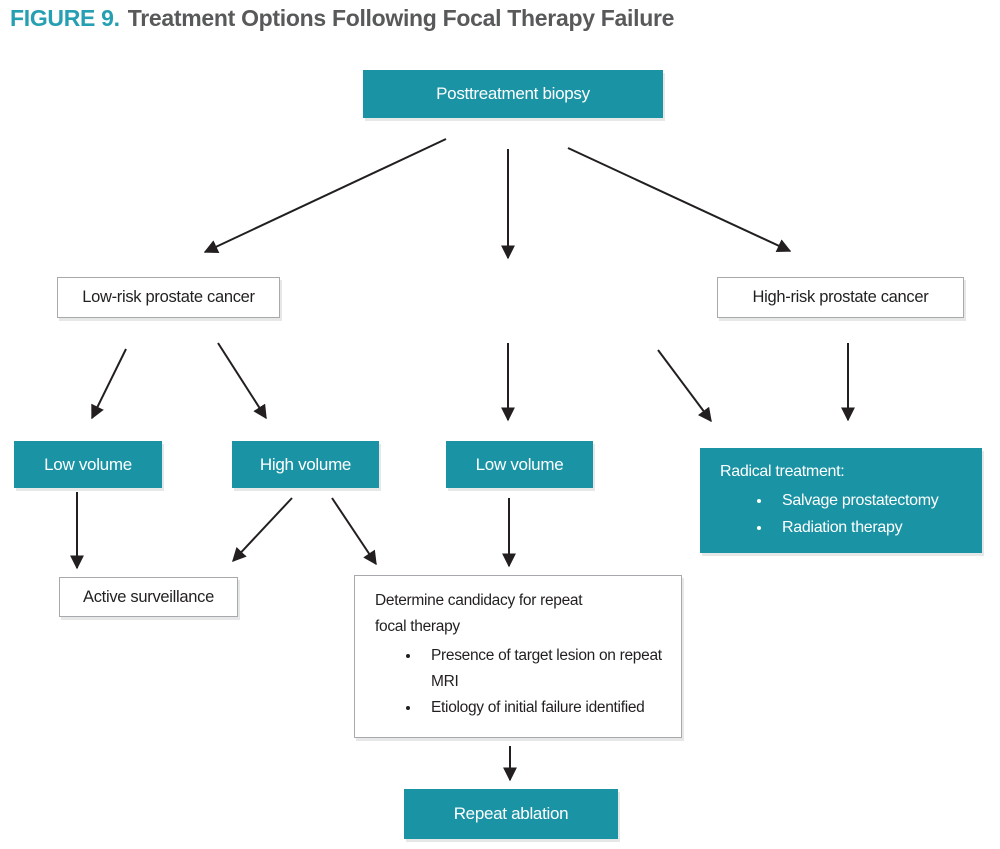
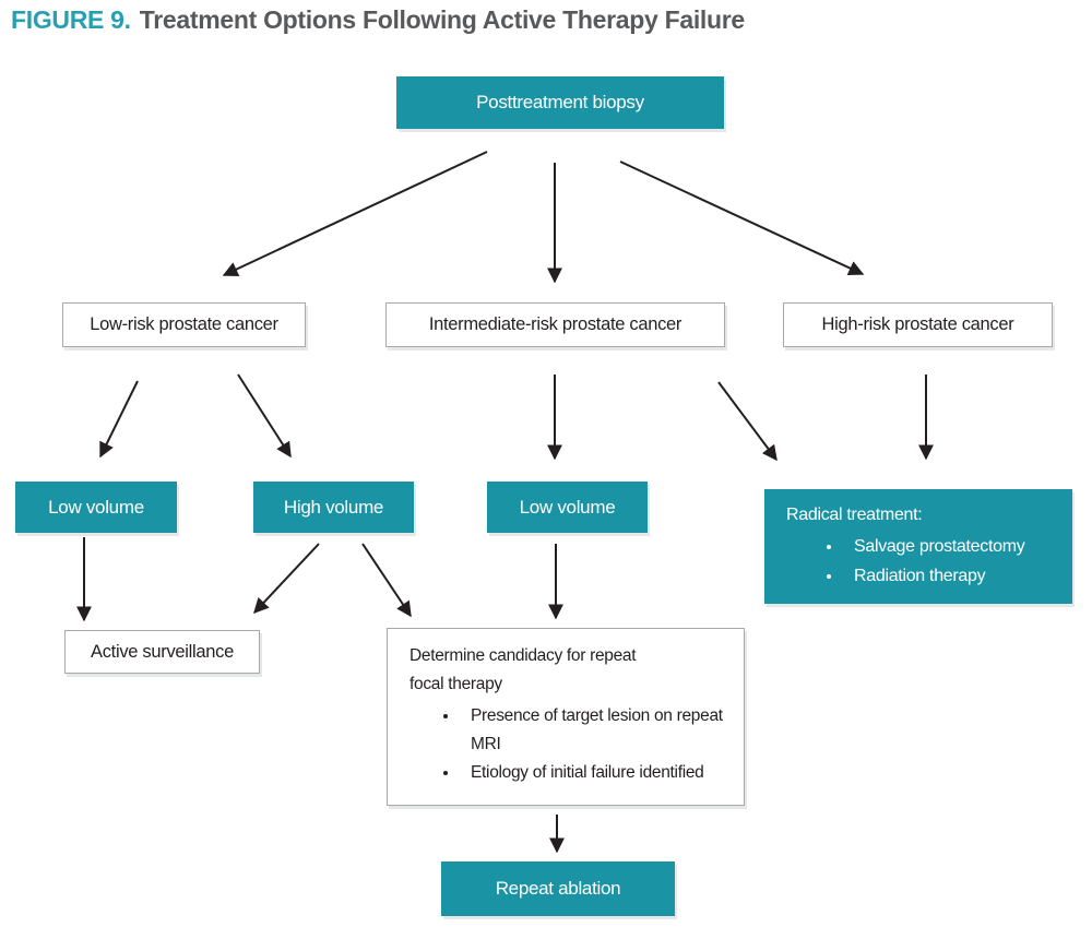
  FIGURE 9.
- Treatment Options Following Focal Therapy Failure
+ Treatment Options Following Active Therapy Failure
  Posttreatment biopsy
  Low-risk prostate cancer
+ Intermediate-risk prostate cancer
  High-risk prostate cancer
  Low volume
  High volume
  Low volume
  Radical treatment:
  Salvage prostatectomy
  Radiation therapy
  Active surveillance
  Determine candidacy for repeat
  focal therapy
  Presence of target lesion on repeat MRI
  Etiology of initial failure identified
  Repeat ablation
